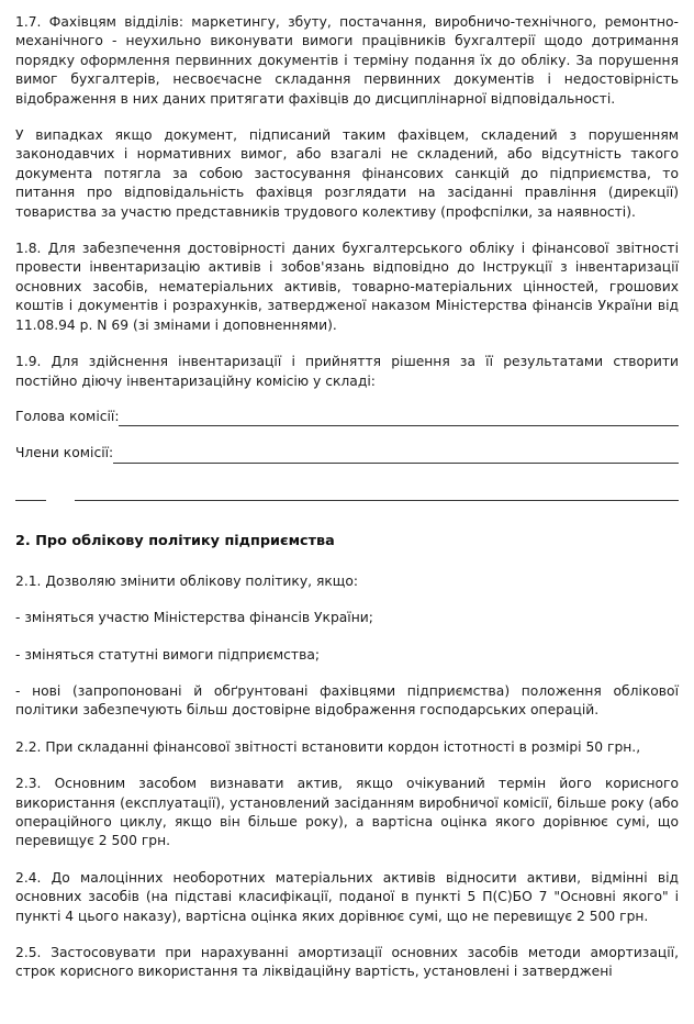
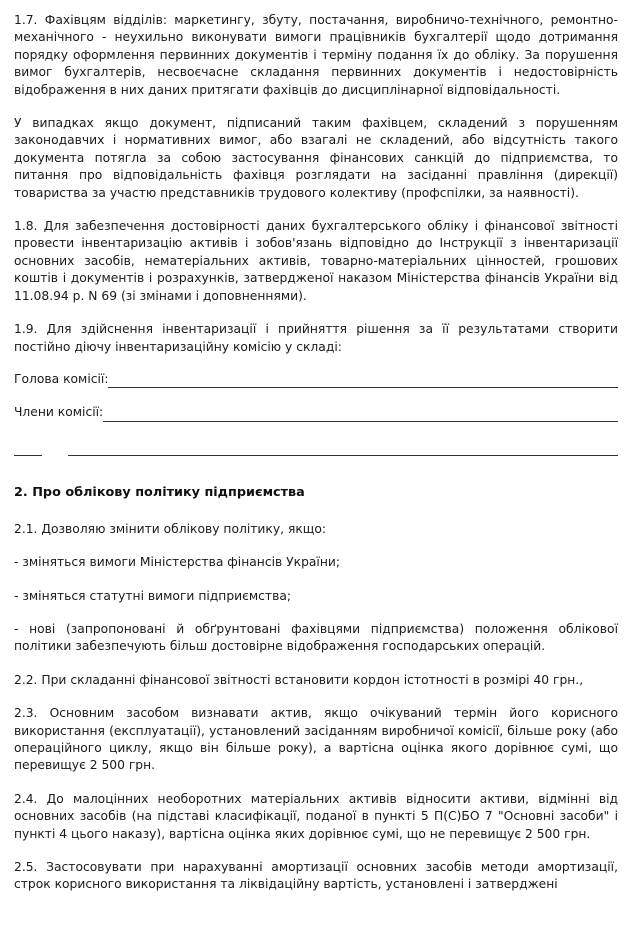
  1.7. Фахівцям відділів: маркетингу, збуту, постачання, виробничо-технічного, ремонтно-механічного - неухильно виконувати вимоги працівників бухгалтерії щодо дотримання порядку оформлення первинних документів і терміну подання їх до обліку. За порушення вимог бухгалтерів, несвоєчасне складання первинних документів і недостовірність відображення в них даних притягати фахівців до дисциплінарної відповідальності.
  У випадках якщо документ, підписаний таким фахівцем, складений з порушенням законодавчих і нормативних вимог, або взагалі не складений, або відсутність такого документа потягла за собою застосування фінансових санкцій до підприємства, то питання про відповідальність фахівця розглядати на засіданні правління (дирекції) товариства за участю представників трудового колективу (профспілки, за наявності).
  1.8. Для забезпечення достовірності даних бухгалтерського обліку і фінансової звітності провести інвентаризацію активів і зобов'язань відповідно до Інструкції з інвентаризації основних засобів, нематеріальних активів, товарно-матеріальних цінностей, грошових коштів і документів і розрахунків, затвердженої наказом Міністерства фінансів України від 11.08.94 р. N 69 (зі змінами і доповненнями).
  1.9. Для здійснення інвентаризації і прийняття рішення за її результатами створити постійно діючу інвентаризаційну комісію у складі:
  Голова комісії:
  Члени комісії:
  2. Про облікову політику підприємства
  2.1. Дозволяю змінити облікову політику, якщо:
- - зміняться участю Міністерства фінансів України;
+ - зміняться вимоги Міністерства фінансів України;
  - зміняться статутні вимоги підприємства;
  - нові (запропоновані й обґрунтовані фахівцями підприємства) положення облікової політики забезпечують більш достовірне відображення господарських операцій.
- 2.2. При складанні фінансової звітності встановити кордон істотності в розмірі 50 грн.,
+ 2.2. При складанні фінансової звітності встановити кордон істотності в розмірі 40 грн.,
  2.3. Основним засобом визнавати актив, якщо очікуваний термін його корисного використання (експлуатації), установлений засіданням виробничої комісії, більше року (або операційного циклу, якщо він більше року), а вартісна оцінка якого дорівнює сумі, що перевищує 2 500 грн.
- 2.4. До малоцінних необоротних матеріальних активів відносити активи, відмінні від основних засобів (на підставі класифікації, поданої в пункті 5 П(С)БО 7 "Основні якого" і пункті 4 цього наказу), вартісна оцінка яких дорівнює сумі, що не перевищує 2 500 грн.
+ 2.4. До малоцінних необоротних матеріальних активів відносити активи, відмінні від основних засобів (на підставі класифікації, поданої в пункті 5 П(С)БО 7 "Основні засоби" і пункті 4 цього наказу), вартісна оцінка яких дорівнює сумі, що не перевищує 2 500 грн.
  2.5. Застосовувати при нарахуванні амортизації основних засобів методи амортизації, строк корисного використання та ліквідаційну вартість, установлені і затверджені
